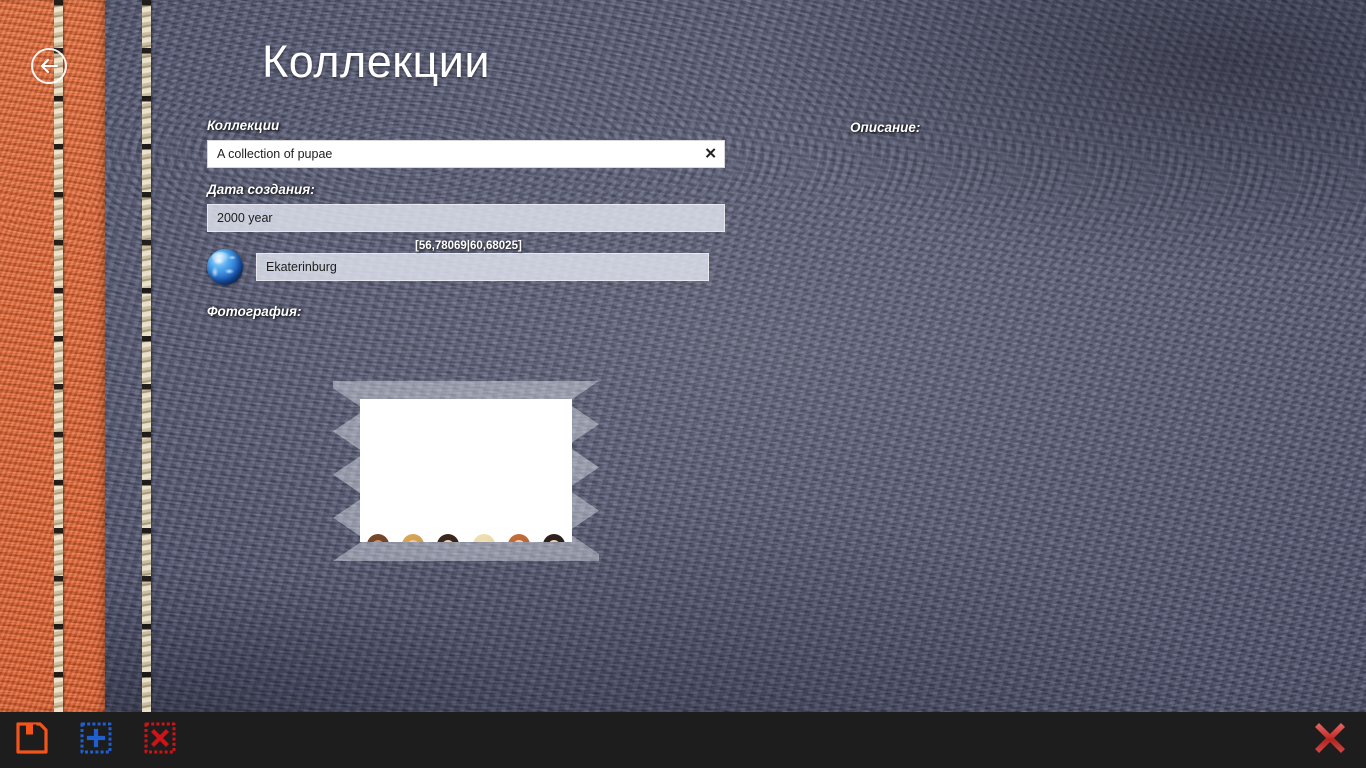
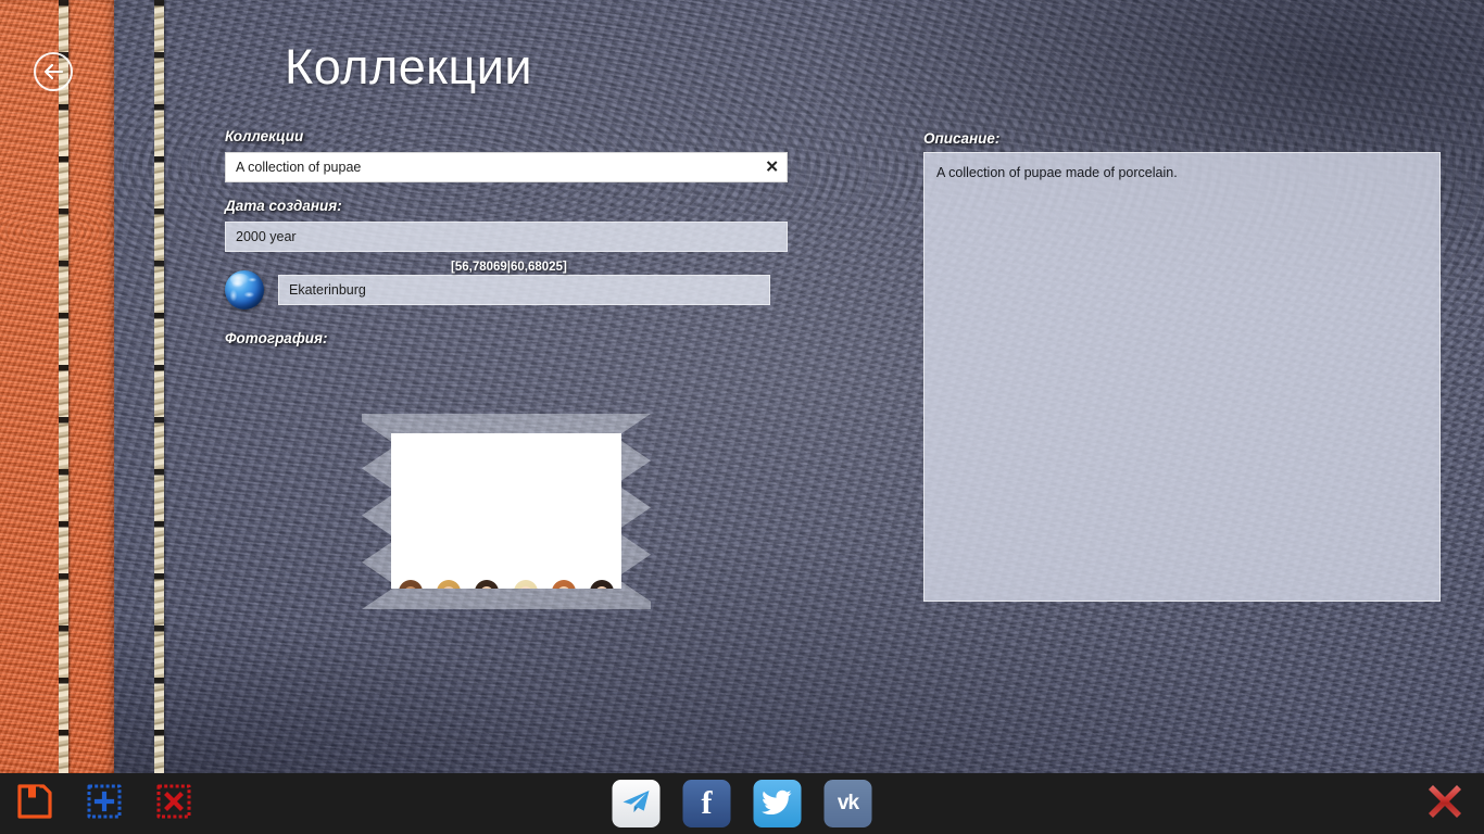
  Коллекции
  Коллекции
  A collection of pupae
  ✕
  Дата создания:
  2000 year
  Ekaterinburg
  Фотография:
  [56,78069|60,68025]
  Описание:
+ A collection of pupae made of porcelain.
+ f
+ vk
